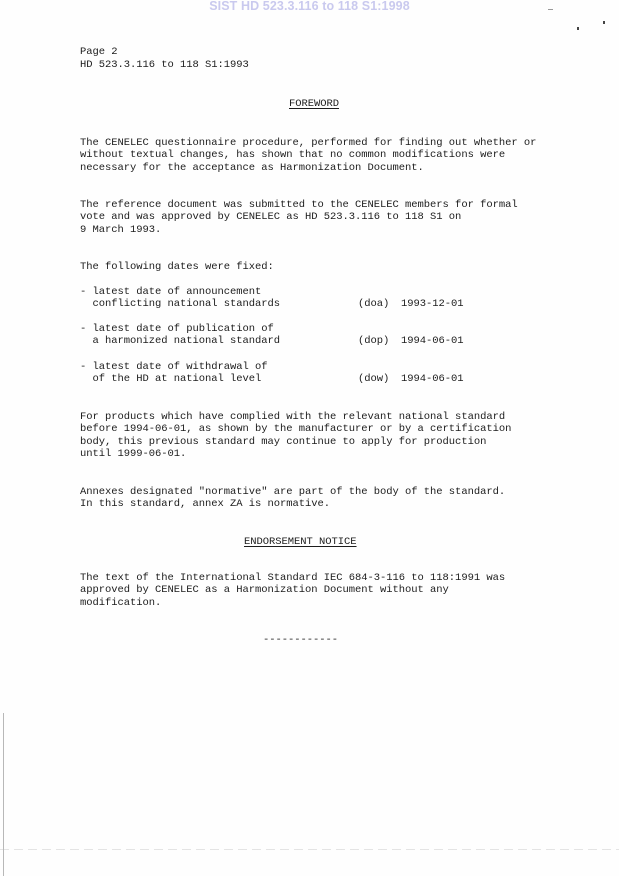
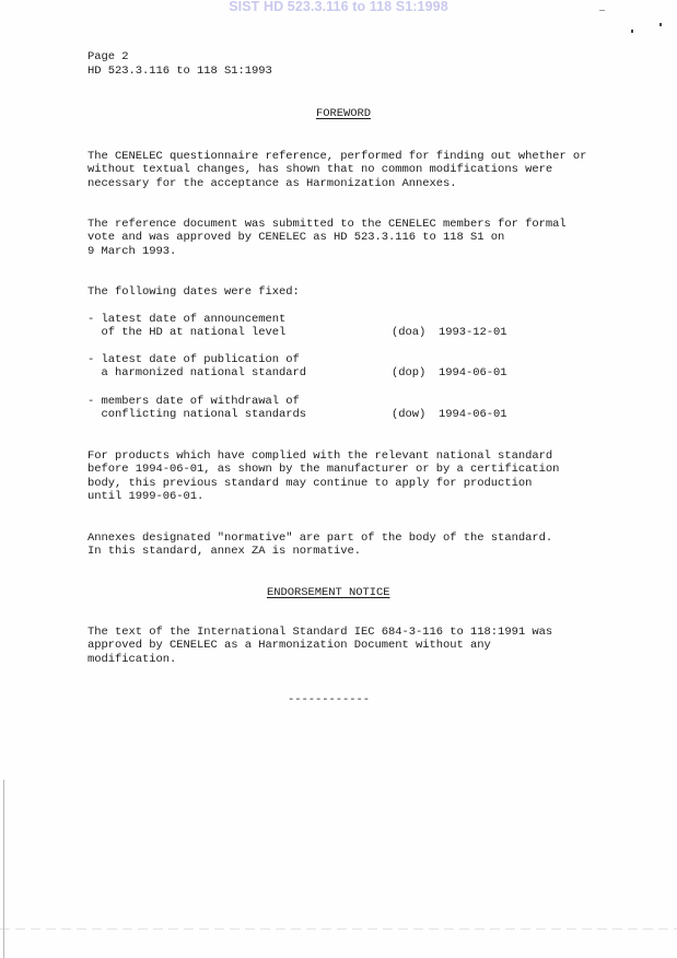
  SIST HD 523.3.116 to 118 S1:1998
  Page 2
  HD 523.3.116 to 118 S1:1993
  FOREWORD
- The CENELEC questionnaire procedure, performed for finding out whether or
+ The CENELEC questionnaire reference, performed for finding out whether or
  without textual changes, has shown that no common modifications were
- necessary for the acceptance as Harmonization Document.
+ necessary for the acceptance as Harmonization Annexes.
  The reference document was submitted to the CENELEC members for formal
  vote and was approved by CENELEC as HD 523.3.116 to 118 S1 on
  9 March 1993.
  The following dates were fixed:
  - latest date of announcement
- conflicting national standards
+ of the HD at national level
  (doa)
  1993-12-01
  - latest date of publication of
  a harmonized national standard
  (dop)
  1994-06-01
- - latest date of withdrawal of
+ - members date of withdrawal of
- of the HD at national level
+ conflicting national standards
  (dow)
  1994-06-01
  For products which have complied with the relevant national standard
  before 1994-06-01, as shown by the manufacturer or by a certification
  body, this previous standard may continue to apply for production
  until 1999-06-01.
  Annexes designated "normative" are part of the body of the standard.
  In this standard, annex ZA is normative.
  ENDORSEMENT NOTICE
  The text of the International Standard IEC 684-3-116 to 118:1991 was
  approved by CENELEC as a Harmonization Document without any
  modification.
  ------------
